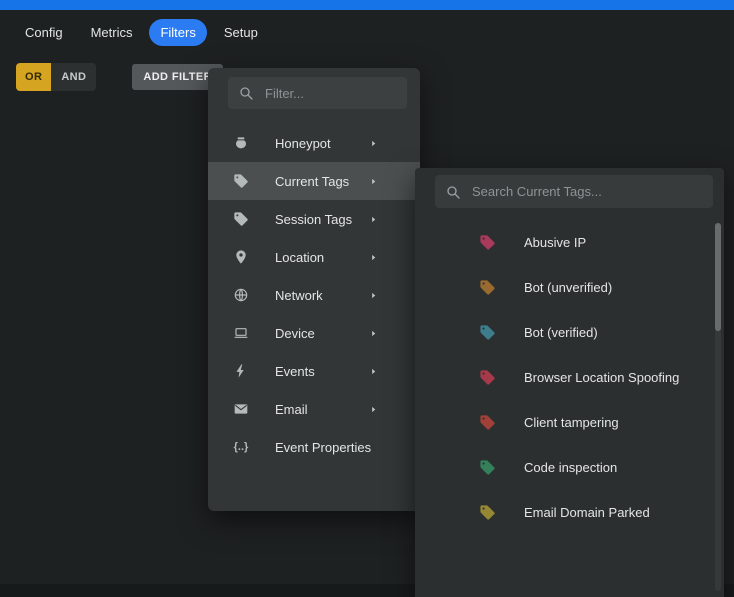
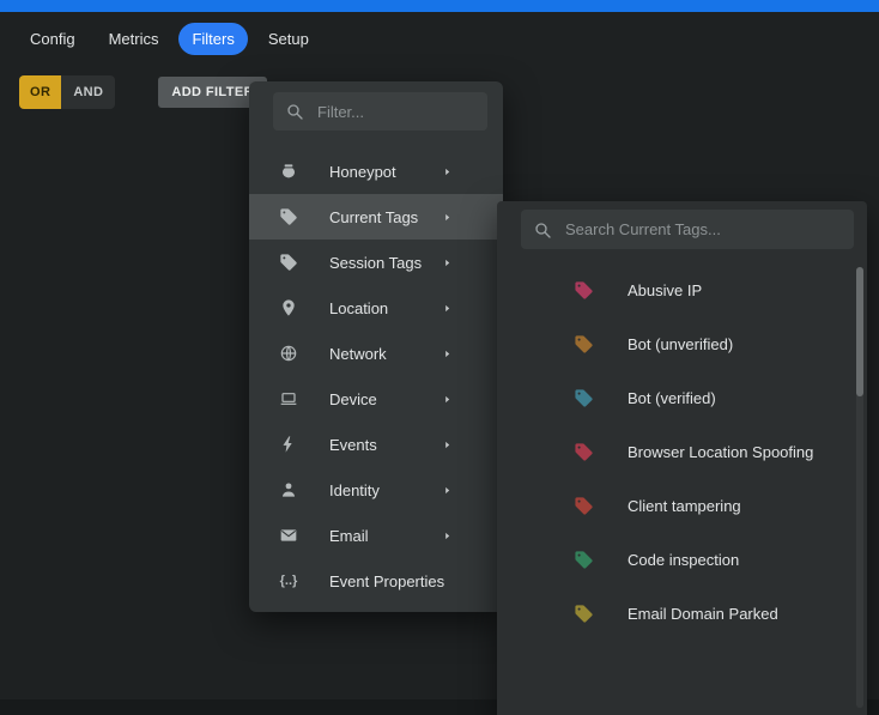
  Config
  Metrics
  Filters
  Setup
  OR
  AND
  ADD FILTE
  Filter...
  Honeypot
  Current Tags
  Session Tags
  Location
  Network
  Device
  Events
+ Identity
  Email
  {..}
  Event Properties
  Search Current Tags...
  Abusive IP
  Bot (unverified)
  Bot (verified)
  Browser Location Spoofing
  Client tampering
  Code inspection
  Email Domain Parked
